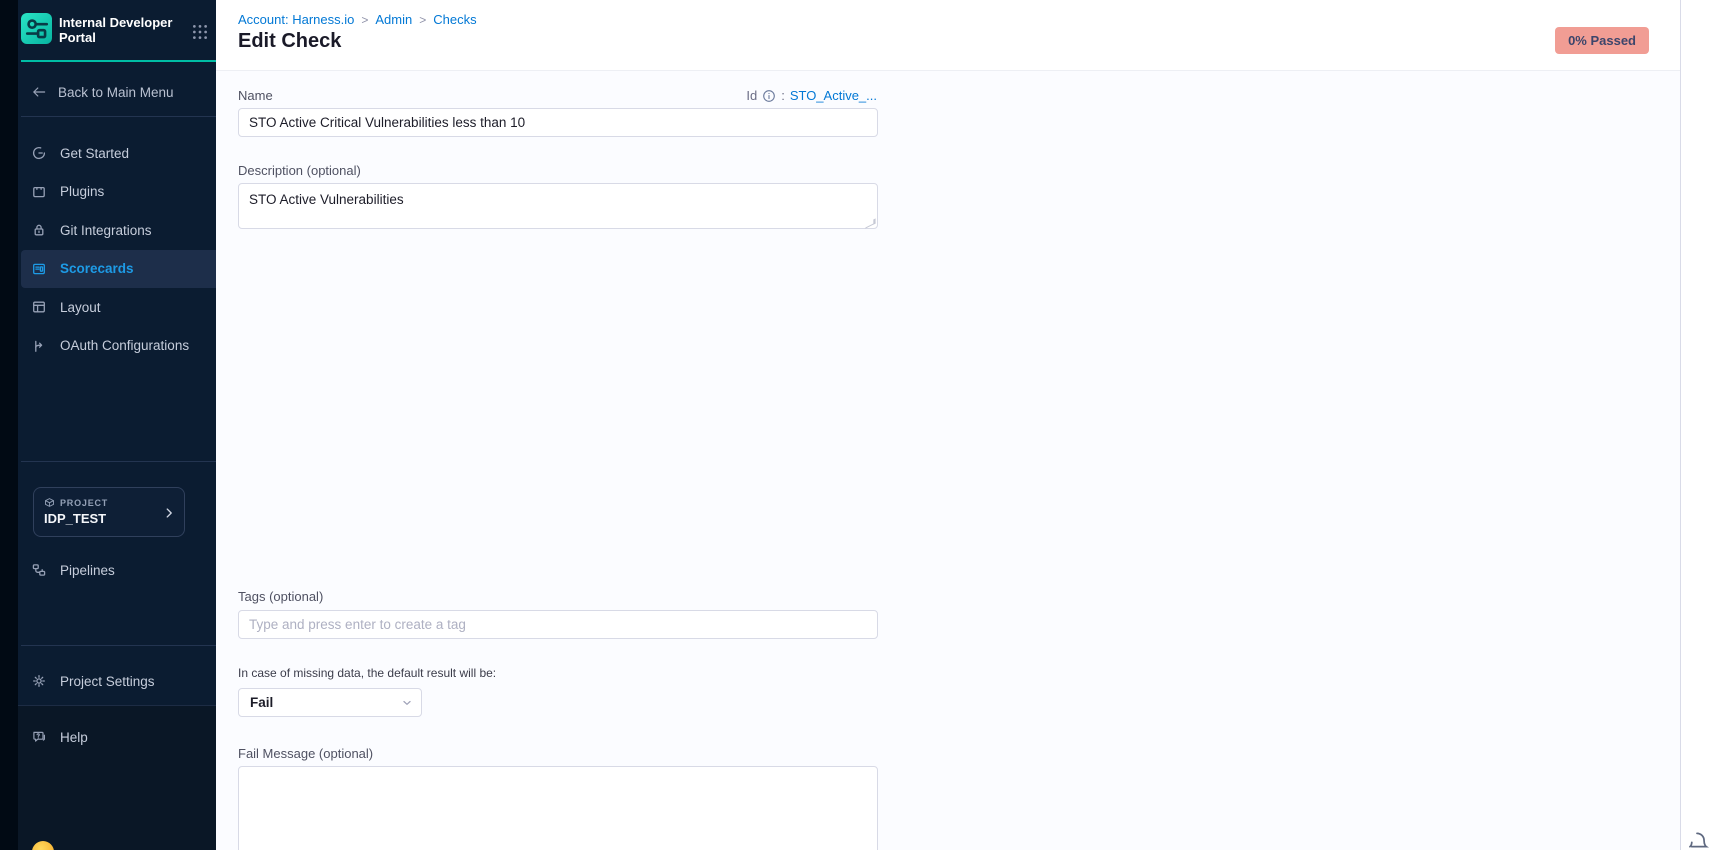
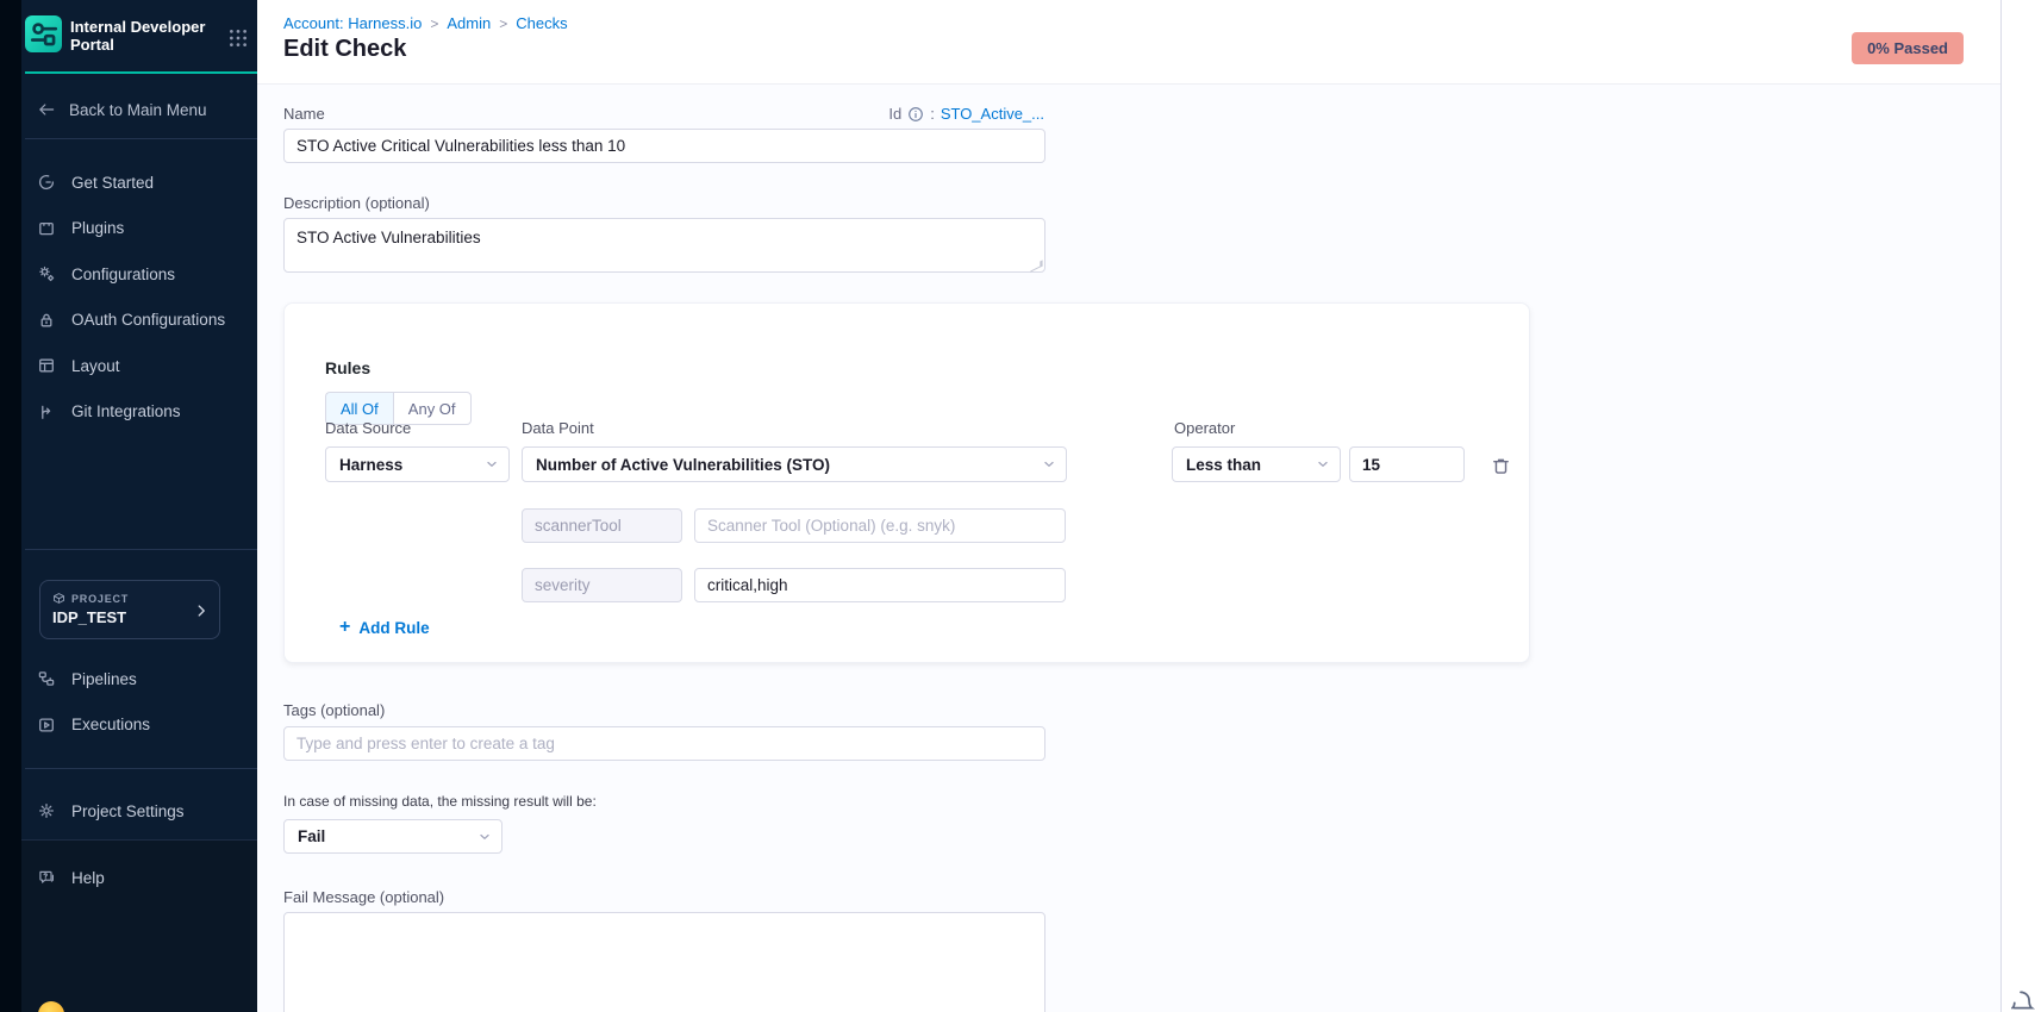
  Internal Developer Portal
  Back to Main Menu
  Get Started
  Plugins
+ Configurations
- Git Integrations
+ OAuth Configurations
- Scorecards
  Layout
- OAuth Configurations
+ Git Integrations
  PROJECT
  IDP_TEST
  Pipelines
+ Executions
  Project Settings
  Help
  Account: Harness.io
  >
  Admin
  >
  Checks
  Edit Check
  0% Passed
  Name
  Id
  :
  STO_Active_...
  STO Active Critical Vulnerabilities less than 10
  Description (optional)
  STO Active Vulnerabilities
+ Rules
+ All Of
+ Any Of
+ Data Source
+ Data Point
+ Operator
+ Harness
+ Number of Active Vulnerabilities (STO)
+ Less than
+ 15
+ scannerTool
+ Scanner Tool (Optional) (e.g. snyk)
+ severity
+ critical,high
+ +
+ Add Rule
  Tags (optional)
  Type and press enter to create a tag
- In case of missing data, the default result will be:
+ In case of missing data, the missing result will be:
  Fail
  Fail Message (optional)
